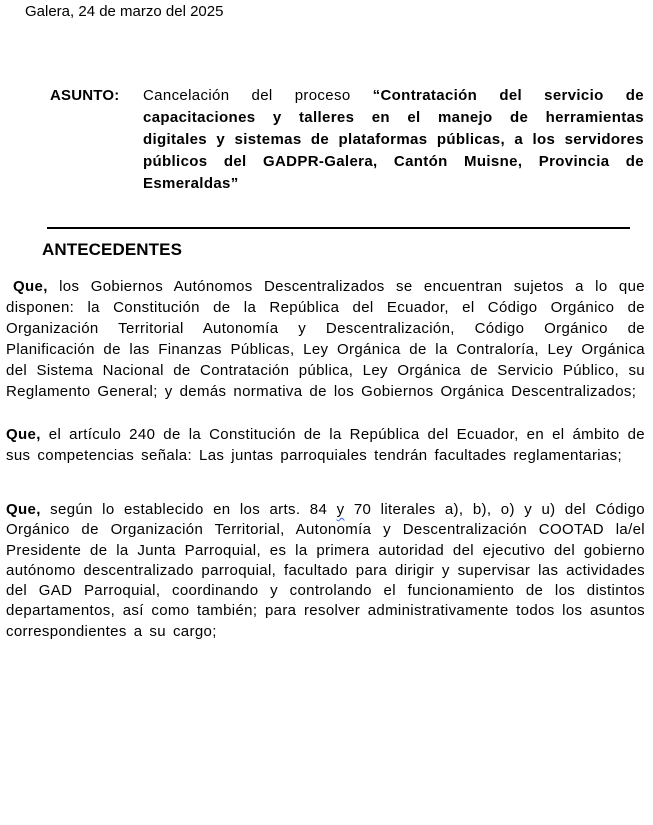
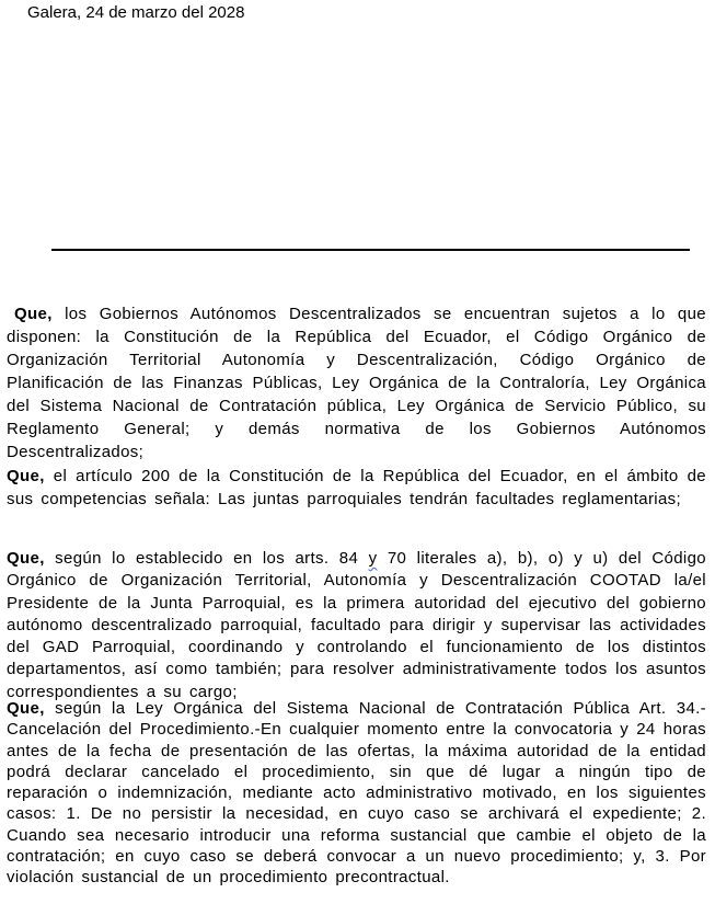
- Galera, 24 de marzo del 2025
+ Galera, 24 de marzo del 2028
- ASUNTO:
- Cancelación del proceso “Contratación del servicio de capacitaciones y talleres en el manejo de herramientas digitales y sistemas de plataformas públicas, a los servidores públicos del GADPR-Galera, Cantón Muisne, Provincia de Esmeraldas”
- ANTECEDENTES
- Que, los Gobiernos Autónomos Descentralizados se encuentran sujetos a lo que disponen: la Constitución de la República del Ecuador, el Código Orgánico de Organización Territorial Autonomía y Descentralización, Código Orgánico de Planificación de las Finanzas Públicas, Ley Orgánica de la Contraloría, Ley Orgánica del Sistema Nacional de Contratación pública, Ley Orgánica de Servicio Público, su Reglamento General; y demás normativa de los Gobiernos Orgánica Descentralizados;
+ Que, los Gobiernos Autónomos Descentralizados se encuentran sujetos a lo que disponen: la Constitución de la República del Ecuador, el Código Orgánico de Organización Territorial Autonomía y Descentralización, Código Orgánico de Planificación de las Finanzas Públicas, Ley Orgánica de la Contraloría, Ley Orgánica del Sistema Nacional de Contratación pública, Ley Orgánica de Servicio Público, su Reglamento General; y demás normativa de los Gobiernos Autónomos Descentralizados;
- Que, el artículo 240 de la Constitución de la República del Ecuador, en el ámbito de sus competencias señala: Las juntas parroquiales tendrán facultades reglamentarias;
+ Que, el artículo 200 de la Constitución de la República del Ecuador, en el ámbito de sus competencias señala: Las juntas parroquiales tendrán facultades reglamentarias;
  Que, según lo establecido en los arts. 84 y 70 literales a), b), o) y u) del Código Orgánico de Organización Territorial, Autonomía y Descentralización COOTAD la/el Presidente de la Junta Parroquial, es la primera autoridad del ejecutivo del gobierno autónomo descentralizado parroquial, facultado para dirigir y supervisar las actividades del GAD Parroquial, coordinando y controlando el funcionamiento de los distintos departamentos, así como también; para resolver administrativamente todos los asuntos correspondientes a su cargo;
+ Que, según la Ley Orgánica del Sistema Nacional de Contratación Pública Art. 34.- Cancelación del Procedimiento.-En cualquier momento entre la convocatoria y 24 horas antes de la fecha de presentación de las ofertas, la máxima autoridad de la entidad podrá declarar cancelado el procedimiento, sin que dé lugar a ningún tipo de reparación o indemnización, mediante acto administrativo motivado, en los siguientes casos: 1. De no persistir la necesidad, en cuyo caso se archivará el expediente; 2. Cuando sea necesario introducir una reforma sustancial que cambie el objeto de la contratación; en cuyo caso se deberá convocar a un nuevo procedimiento; y, 3. Por violación sustancial de un procedimiento precontractual.
